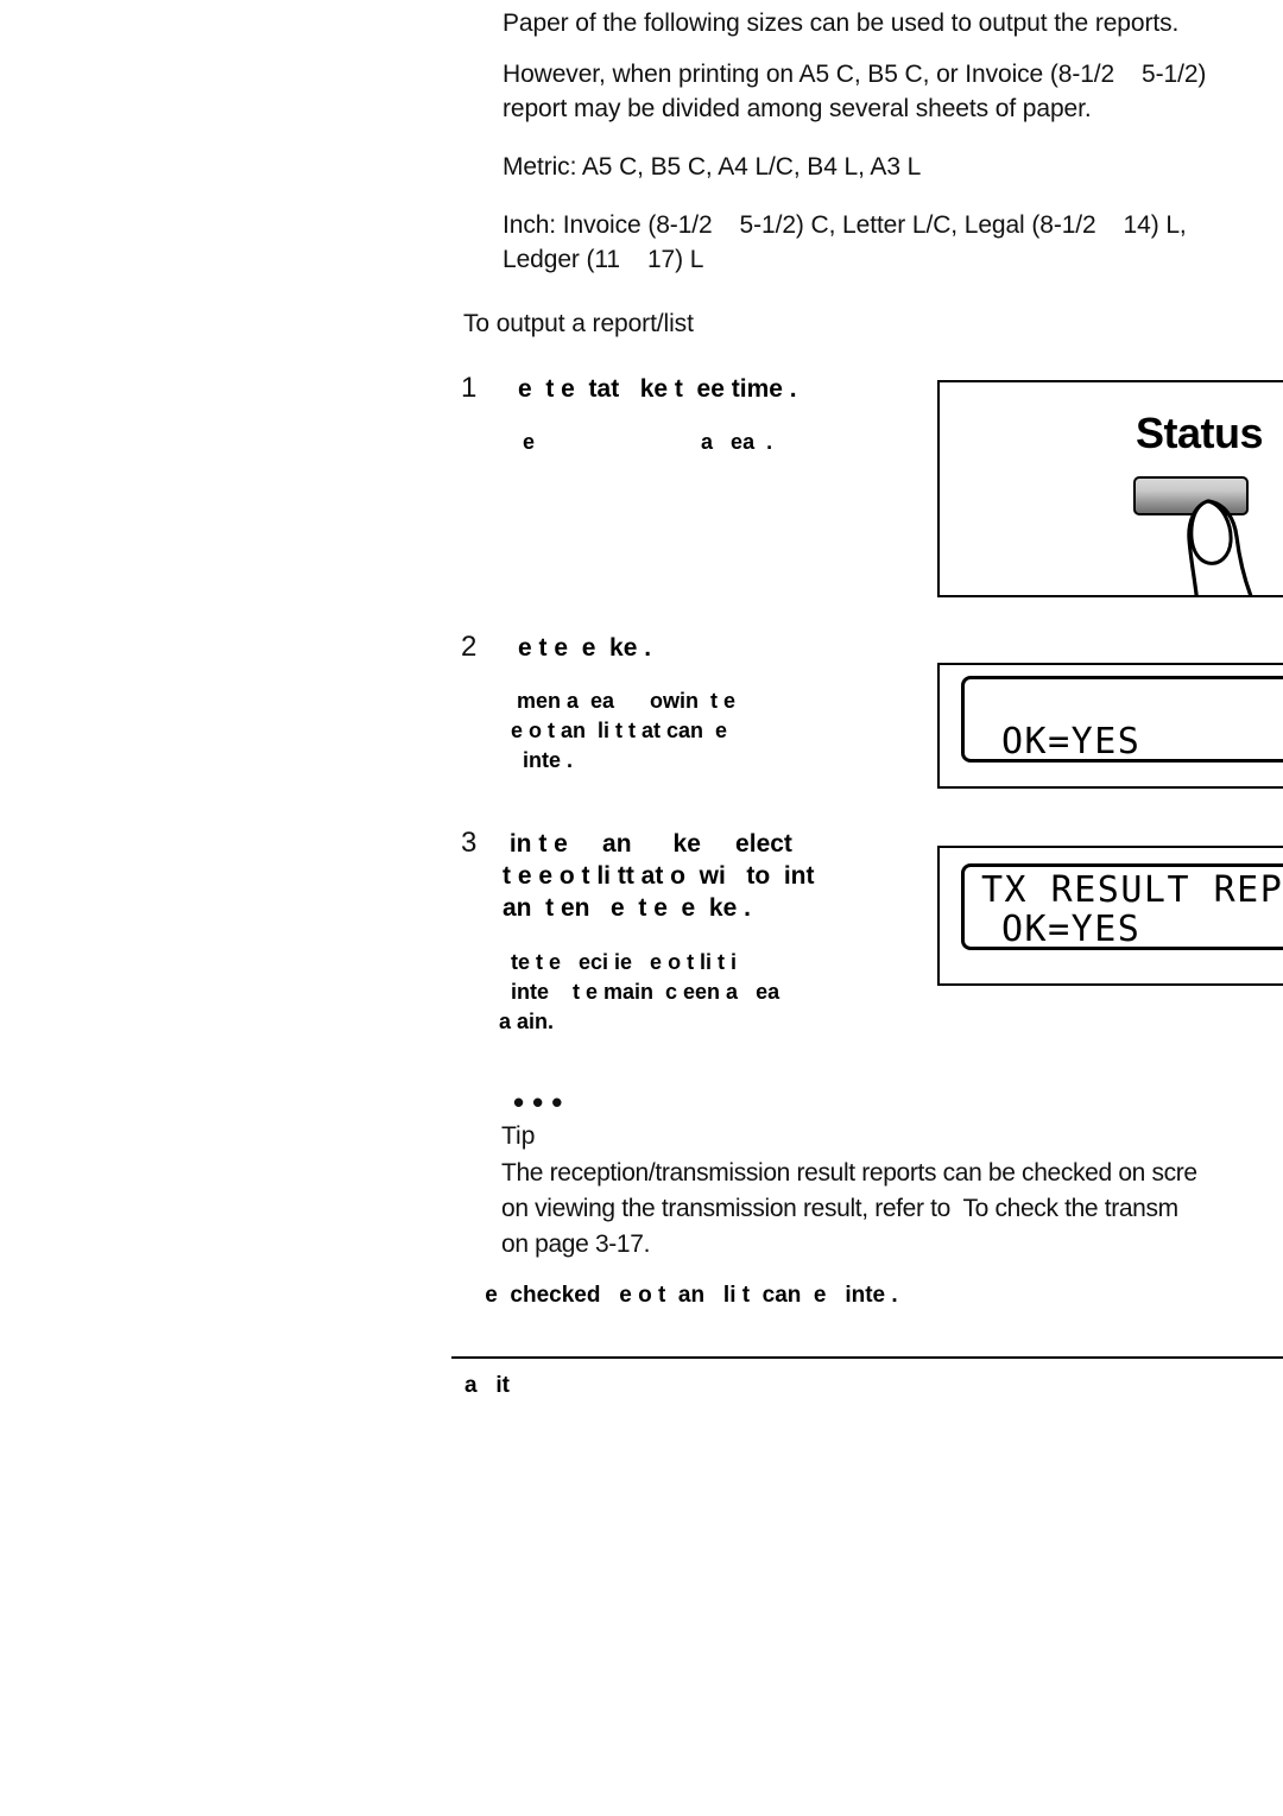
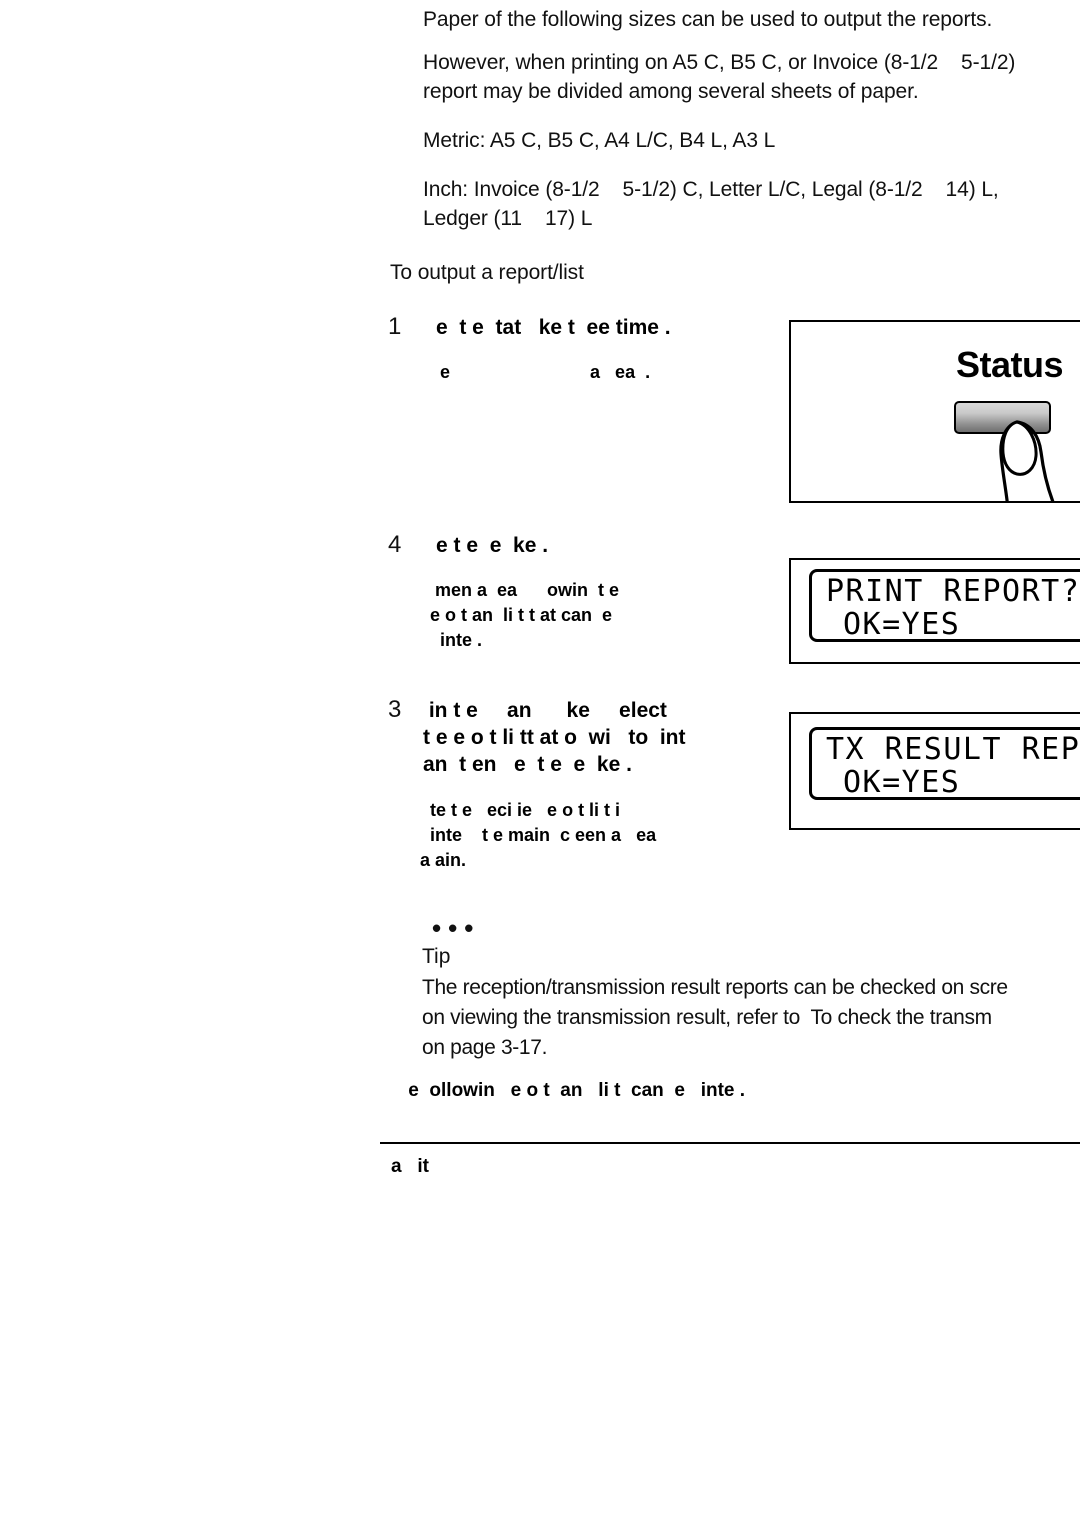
  Paper of the following sizes can be used to output the reports.
  However, when printing on A5 C, B5 C, or Invoice (8-1/2 5-1/2)
  report may be divided among several sheets of paper.
  Metric: A5 C, B5 C, A4 L/C, B4 L, A3 L
  Inch: Invoice (8-1/2 5-1/2) C, Letter L/C, Legal (8-1/2 14) L,
  Ledger (11 17) L
  To output a report/list
  1
  e t e tat ke t ee time .
  e a ea .
  Status
- 2
+ 4
  e t e e ke .
  men a ea owin t e
  e o t an li t t at can e
  inte .
+ PRINT REPORT?
  OK=YES
  3
  in t e an ke elect
  t e e o t li tt at o wi to int
  an t en e t e e ke .
  te t e eci ie e o t li t i
  inte t e main c een a ea
  a ain.
  TX RESULT REP
  OK=YES
  •••
  Tip
  The reception/transmission result reports can be checked on scre
  on viewing the transmission result, refer to To check the transm
  on page 3-17.
- e checked e o t an li t can e inte .
+ e ollowin e o t an li t can e inte .
  a it
